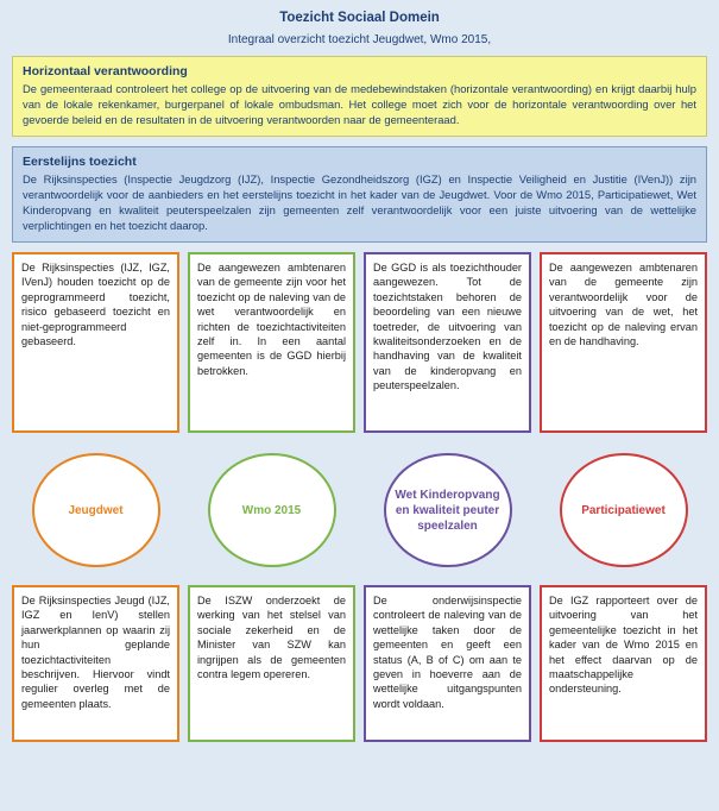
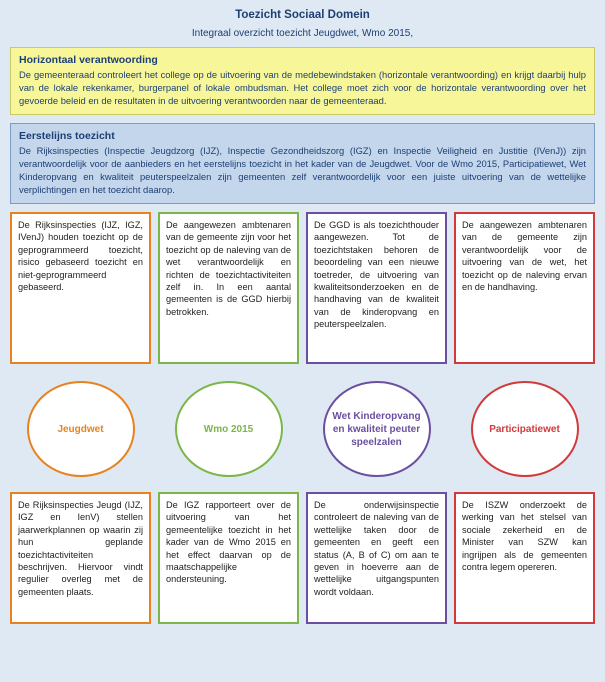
  Toezicht Sociaal Domein
  Integraal overzicht toezicht Jeugdwet, Wmo 2015,
  Horizontaal verantwoording
  De gemeenteraad controleert het college op de uitvoering van de medebewindstaken (horizontale verantwoording) en krijgt daarbij hulp van de lokale rekenkamer, burgerpanel of lokale ombudsman. Het college moet zich voor de horizontale verantwoording over het gevoerde beleid en de resultaten in de uitvoering verantwoorden naar de gemeenteraad.
  Eerstelijns toezicht
  De Rijksinspecties (Inspectie Jeugdzorg (IJZ), Inspectie Gezondheidszorg (IGZ) en Inspectie Veiligheid en Justitie (IVenJ)) zijn verantwoordelijk voor de aanbieders en het eerstelijns toezicht in het kader van de Jeugdwet. Voor de Wmo 2015, Participatiewet, Wet Kinderopvang en kwaliteit peuterspeelzalen zijn gemeenten zelf verantwoordelijk voor een juiste uitvoering van de wettelijke verplichtingen en het toezicht daarop.
  De Rijksinspecties (IJZ, IGZ, IVenJ) houden toezicht op de geprogrammeerd toezicht, risico gebaseerd toezicht en niet-geprogrammeerd gebaseerd.
  De aangewezen ambtenaren van de gemeente zijn voor het toezicht op de naleving van de wet verantwoordelijk en richten de toezichtactiviteiten zelf in. In een aantal gemeenten is de GGD hierbij betrokken.
  De GGD is als toezichthouder aangewezen. Tot de toezichtstaken behoren de beoordeling van een nieuwe toetreder, de uitvoering van kwaliteitsonderzoeken en de handhaving van de kwaliteit van de kinderopvang en peuterspeelzalen.
  De aangewezen ambtenaren van de gemeente zijn verantwoordelijk voor de uitvoering van de wet, het toezicht op de naleving ervan en de handhaving.
  Jeugdwet
  Wmo 2015
  Wet Kinderopvang en kwaliteit peuter speelzalen
  Participatiewet
  De Rijksinspecties Jeugd (IJZ, IGZ en IenV) stellen jaarwerkplannen op waarin zij hun geplande toezichtactiviteiten beschrijven. Hiervoor vindt regulier overleg met de gemeenten plaats.
- De ISZW onderzoekt de werking van het stelsel van sociale zekerheid en de Minister van SZW kan ingrijpen als de gemeenten contra legem opereren.
+ De IGZ rapporteert over de uitvoering van het gemeentelijke toezicht in het kader van de Wmo 2015 en het effect daarvan op de maatschappelijke ondersteuning.
  De onderwijsinspectie controleert de naleving van de wettelijke taken door de gemeenten en geeft een status (A, B of C) om aan te geven in hoeverre aan de wettelijke uitgangspunten wordt voldaan.
- De IGZ rapporteert over de uitvoering van het gemeentelijke toezicht in het kader van de Wmo 2015 en het effect daarvan op de maatschappelijke ondersteuning.
+ De ISZW onderzoekt de werking van het stelsel van sociale zekerheid en de Minister van SZW kan ingrijpen als de gemeenten contra legem opereren.
